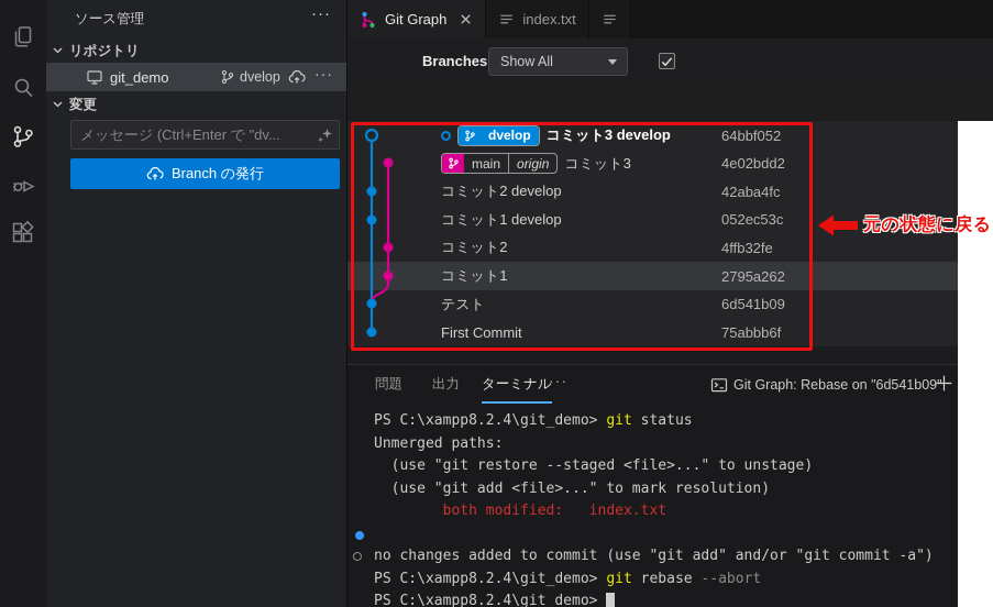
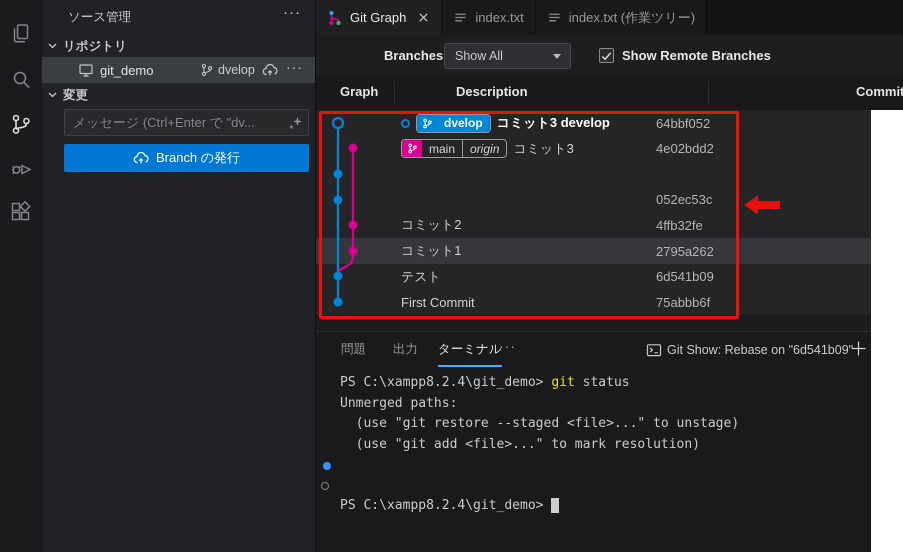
  ソース管理
  ···
  リポジトリ
  git_demo
  dvelop
  ···
  変更
  メッセージ (Ctrl+Enter で "dv...
  Branch の発行
  Git Graph
  index.txt
+ index.txt (作業ツリー)
  Branches
  Show All
+ Show Remote Branches
+ Graph
+ Description
+ Commit
  dvelop
  コミット3 develop
  64bbf052
  main
  origin
  コミット3
  4e02bdd2
- コミット2 develop
- 42aba4fc
- コミット1 develop
  052ec53c
  コミット2
  4ffb32fe
  コミット1
  2795a262
  テスト
  6d541b09
  First Commit
  75abbb6f
  問題
  出力
  ターミナル
  ···
- Git Graph: Rebase on "6d541b09"
+ Git Show: Rebase on "6d541b09"
  PS C:\xampp8.2.4\git_demo> git status
  Unmerged paths:
  (use "git restore --staged <file>..." to unstage)
  (use "git add <file>..." to mark resolution)
- both modified: index.txt
- no changes added to commit (use "git add" and/or "git commit -a")
- PS C:\xampp8.2.4\git_demo> git rebase --abort
  PS C:\xampp8.2.4\git_demo>
- 元の状態に戻る
